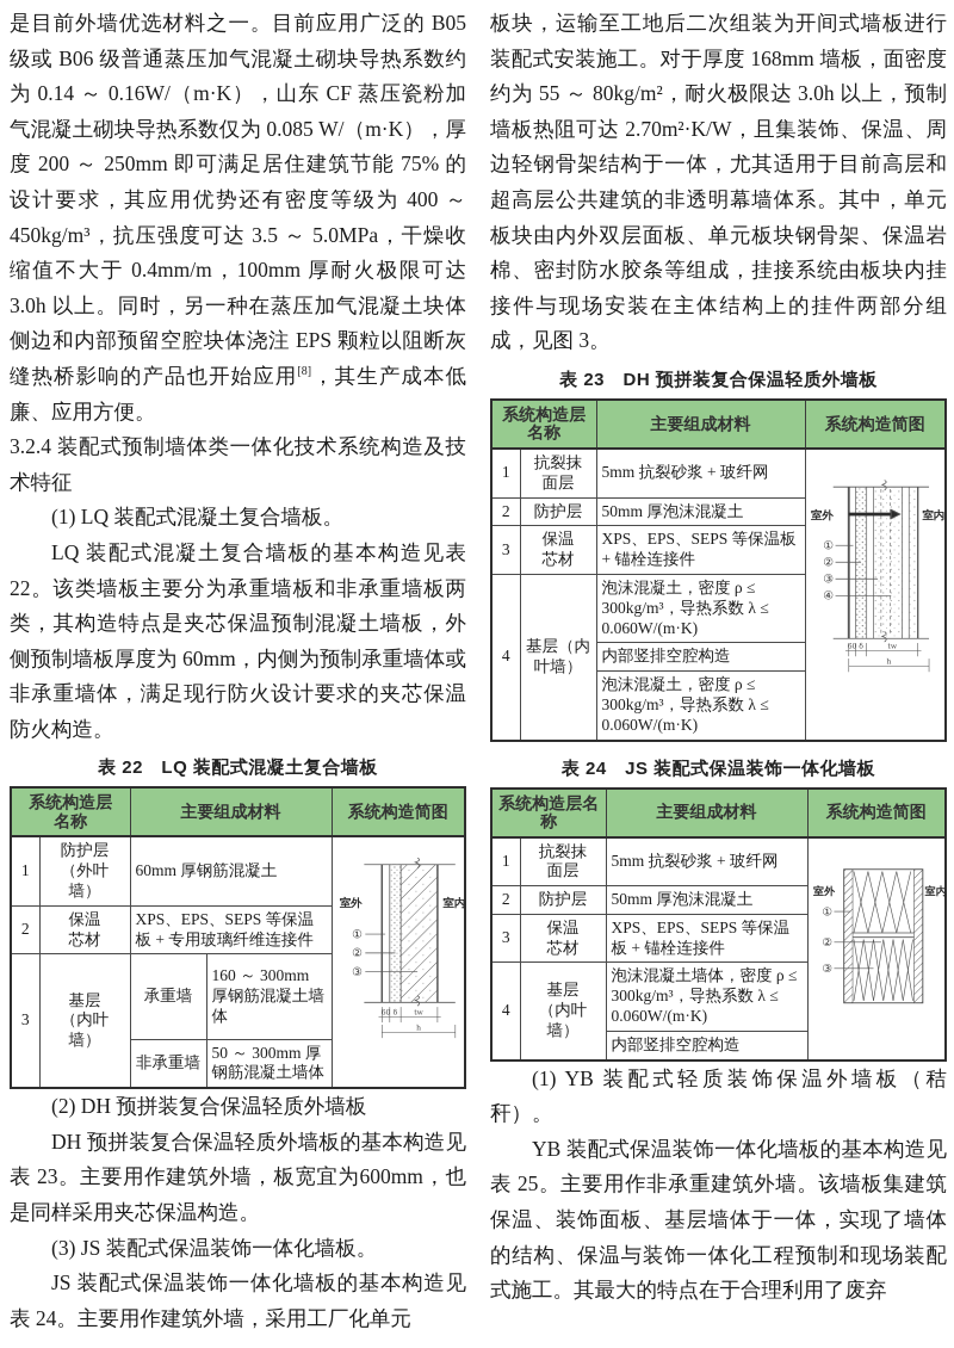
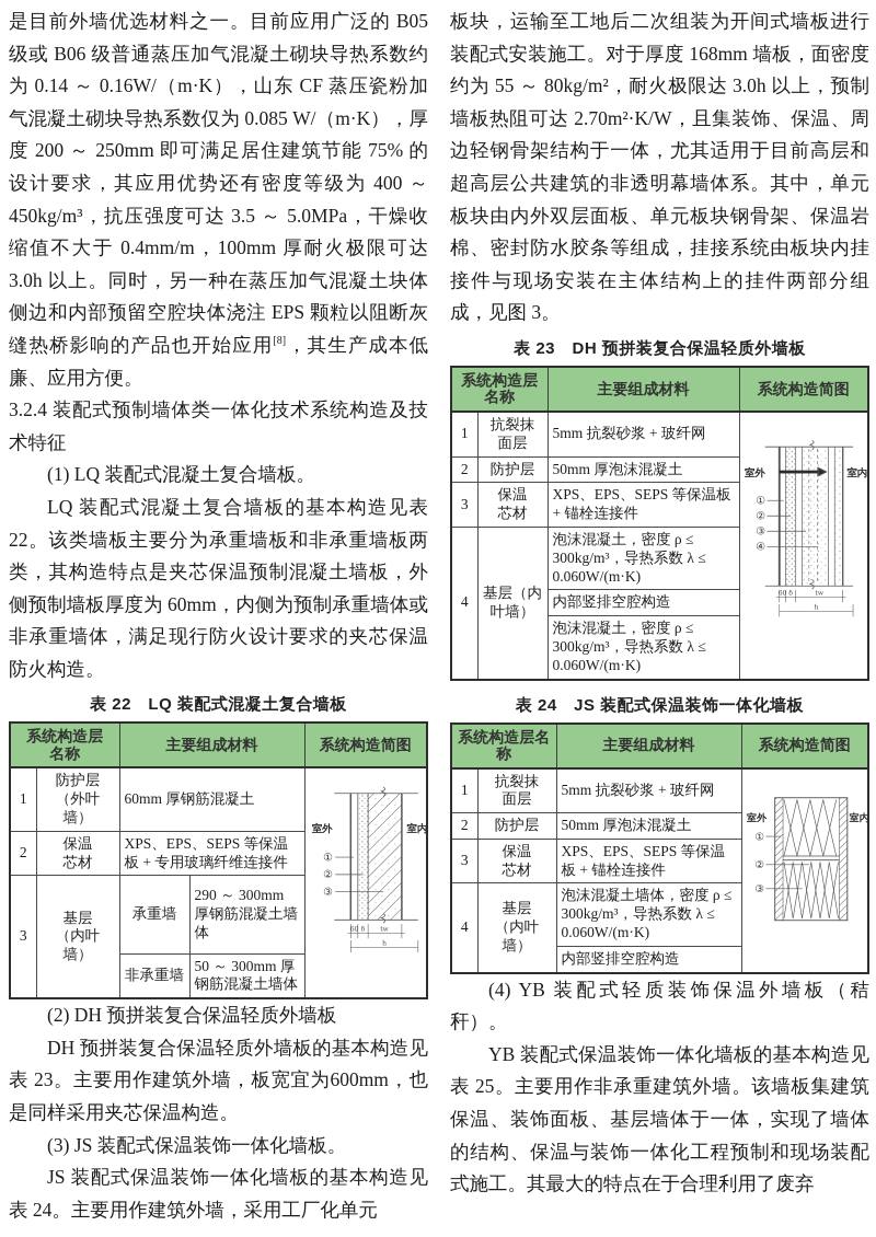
  是目前外墙优选材料之一。目前应用广泛的 B05 级或 B06 级普通蒸压加气混凝土砌块导热系数约为 0.14 ～ 0.16W/（m·K），山东 CF 蒸压瓷粉加气混凝土砌块导热系数仅为 0.085 W/（m·K），厚度 200 ～ 250mm 即可满足居住建筑节能 75% 的设计要求，其应用优势还有密度等级为 400 ～ 450kg/m³，抗压强度可达 3.5 ～ 5.0MPa，干燥收缩值不大于 0.4mm/m，100mm 厚耐火极限可达 3.0h 以上。同时，另一种在蒸压加气混凝土块体侧边和内部预留空腔块体浇注 EPS 颗粒以阻断灰缝热桥影响的产品也开始应用[8]，其生产成本低廉、应用方便。
  3.2.4 装配式预制墙体类一体化技术系统构造及技术特征
  (1) LQ 装配式混凝土复合墙板。
  LQ 装配式混凝土复合墙板的基本构造见表22。该类墙板主要分为承重墙板和非承重墙板两类，其构造特点是夹芯保温预制混凝土墙板，外侧预制墙板厚度为 60mm，内侧为预制承重墙体或非承重墙体，满足现行防火设计要求的夹芯保温防火构造。
  表 22 LQ 装配式混凝土复合墙板
  系统构造层 名称	主要组成材料	系统构造简图
  1	防护层 （外叶墙）	60mm 厚钢筋混凝土	室外 室内 ① ② ③
  2	保温 芯材	XPS、EPS、SEPS 等保温板 + 专用玻璃纤维连接件
- 3	基层 （内叶墙）	承重墙	160 ～ 300mm 厚钢筋混凝土墙体
+ 3	基层 （内叶墙）	承重墙	290 ～ 300mm 厚钢筋混凝土墙体
  非承重墙	50 ～ 300mm 厚钢筋混凝土墙体
  (2) DH 预拼装复合保温轻质外墙板
  DH 预拼装复合保温轻质外墙板的基本构造见表 23。主要用作建筑外墙，板宽宜为600mm，也是同样采用夹芯保温构造。
  (3) JS 装配式保温装饰一体化墙板。
  JS 装配式保温装饰一体化墙板的基本构造见表 24。主要用作建筑外墙，采用工厂化单元
  板块，运输至工地后二次组装为开间式墙板进行装配式安装施工。对于厚度 168mm 墙板，面密度约为 55 ～ 80kg/m²，耐火极限达 3.0h 以上，预制墙板热阻可达 2.70m²·K/W，且集装饰、保温、周边轻钢骨架结构于一体，尤其适用于目前高层和超高层公共建筑的非透明幕墙体系。其中，单元板块由内外双层面板、单元板块钢骨架、保温岩棉、密封防水胶条等组成，挂接系统由板块内挂接件与现场安装在主体结构上的挂件两部分组成，见图 3。
  表 23 DH 预拼装复合保温轻质外墙板
  系统构造层 名称	主要组成材料	系统构造简图
  1	抗裂抹 面层	5mm 抗裂砂浆 + 玻纤网	室外 室内 ① ② ③ ④
  2	防护层	50mm 厚泡沫混凝土
  3	保温 芯材	XPS、EPS、SEPS 等保温板 + 锚栓连接件
  4	基层（内 叶墙）	泡沫混凝土，密度 ρ ≤ 300kg/m³，导热系数 λ ≤ 0.060W/(m·K)
  内部竖排空腔构造
  泡沫混凝土，密度 ρ ≤ 300kg/m³，导热系数 λ ≤ 0.060W/(m·K)
  表 24 JS 装配式保温装饰一体化墙板
  系统构造层名 称	主要组成材料	系统构造简图
  1	抗裂抹 面层	5mm 抗裂砂浆 + 玻纤网	室外 室内 ① ② ③
  2	防护层	50mm 厚泡沫混凝土
  3	保温 芯材	XPS、EPS、SEPS 等保温板 + 锚栓连接件
  4	基层 （内叶墙）	泡沫混凝土墙体，密度 ρ ≤ 300kg/m³，导热系数 λ ≤ 0.060W/(m·K)
  内部竖排空腔构造
- (1) YB 装配式轻质装饰保温外墙板（秸秆）。
+ (4) YB 装配式轻质装饰保温外墙板（秸秆）。
  YB 装配式保温装饰一体化墙板的基本构造见表 25。主要用作非承重建筑外墙。该墙板集建筑保温、装饰面板、基层墙体于一体，实现了墙体的结构、保温与装饰一体化工程预制和现场装配式施工。其最大的特点在于合理利用了废弃
